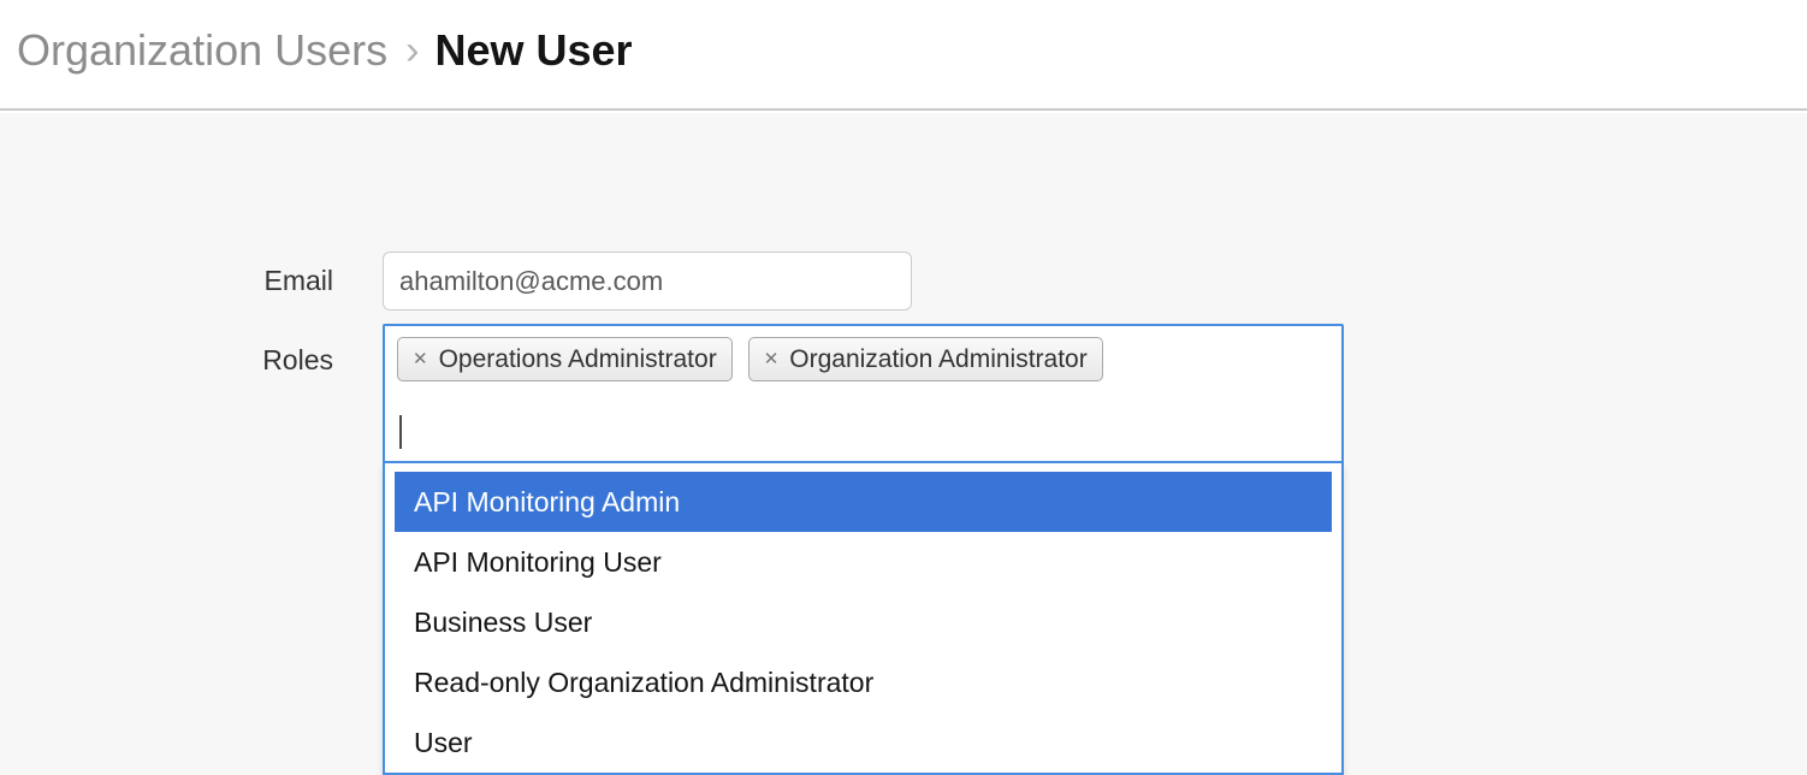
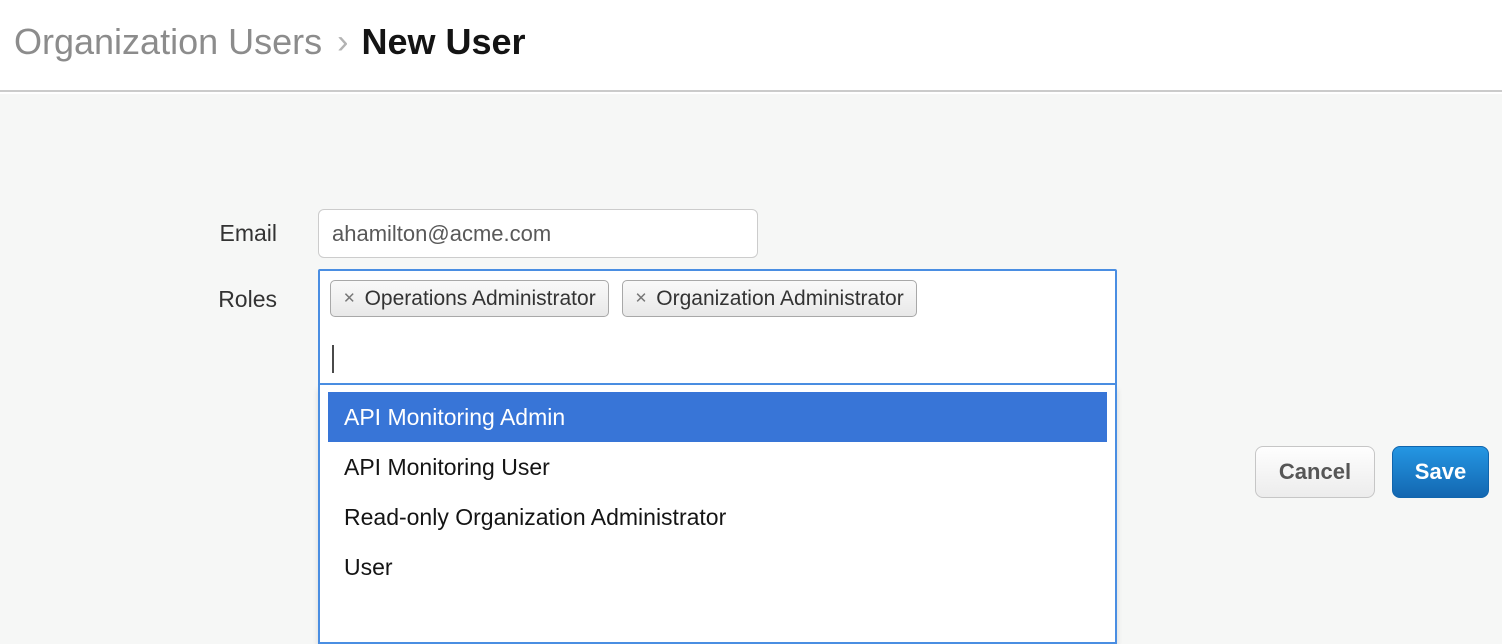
  Organization Users
  ›
  New User
  Email
  ahamilton@acme.com
  Roles
  ✕
  Operations Administrator
  ✕
  Organization Administrator
  API Monitoring Admin
  API Monitoring User
- Business User
  Read-only Organization Administrator
  User
+ Cancel
+ Save
